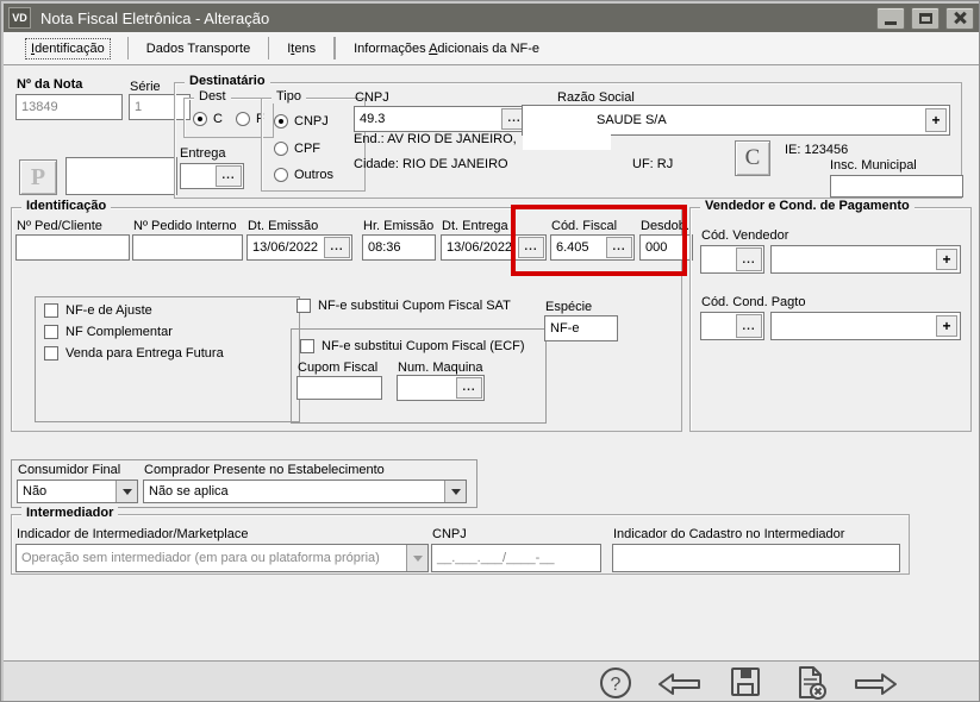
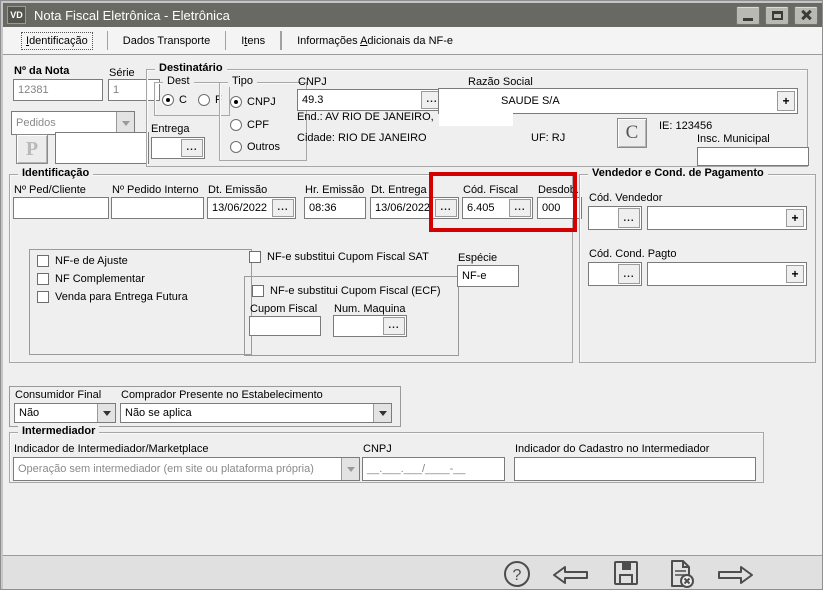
  VD
- Nota Fiscal Eletrônica - Alteração
+ Nota Fiscal Eletrônica - Eletrônica
  Identificação
  Dados Transporte
  Itens
  Informações Adicionais da NF-e
  Nº da Nota
- 13849
+ 12381
  Série
  1
+ Pedidos
  P
  Destinatário
  Dest
  C
  F
  Tipo
  CNPJ
  CPF
  Outros
  Entrega
  ...
  CNPJ
  49.3
  ...
  Razão Social
  SAUDE S/A
  +
  End.: AV RIO DE JANEIRO,
  Cidade: RIO DE JANEIRO
  UF: RJ
  C
  IE: 123456
  Insc. Municipal
  Identificação
  Nº Ped/Cliente
  Nº Pedido Interno
  Dt. Emissão
  13/06/2022
  ...
  Hr. Emissão
  08:36
  Dt. Entrega
  13/06/2022
  ...
  Cód. Fiscal
  6.405
  ...
  Desdob.
  000
  NF-e de Ajuste
  NF Complementar
  Venda para Entrega Futura
  NF-e substitui Cupom Fiscal SAT
  NF-e substitui Cupom Fiscal (ECF)
  Cupom Fiscal
  Num. Maquina
  ...
  Espécie
  NF-e
  Vendedor e Cond. de Pagamento
  Cód. Vendedor
  ...
  +
  Cód. Cond. Pagto
  ...
  +
  Consumidor Final
  Não
  Comprador Presente no Estabelecimento
  Não se aplica
  Intermediador
  Indicador de Intermediador/Marketplace
- Operação sem intermediador (em para ou plataforma própria)
+ Operação sem intermediador (em site ou plataforma própria)
  CNPJ
  __.___.___/____-__
  Indicador do Cadastro no Intermediador
  ?
